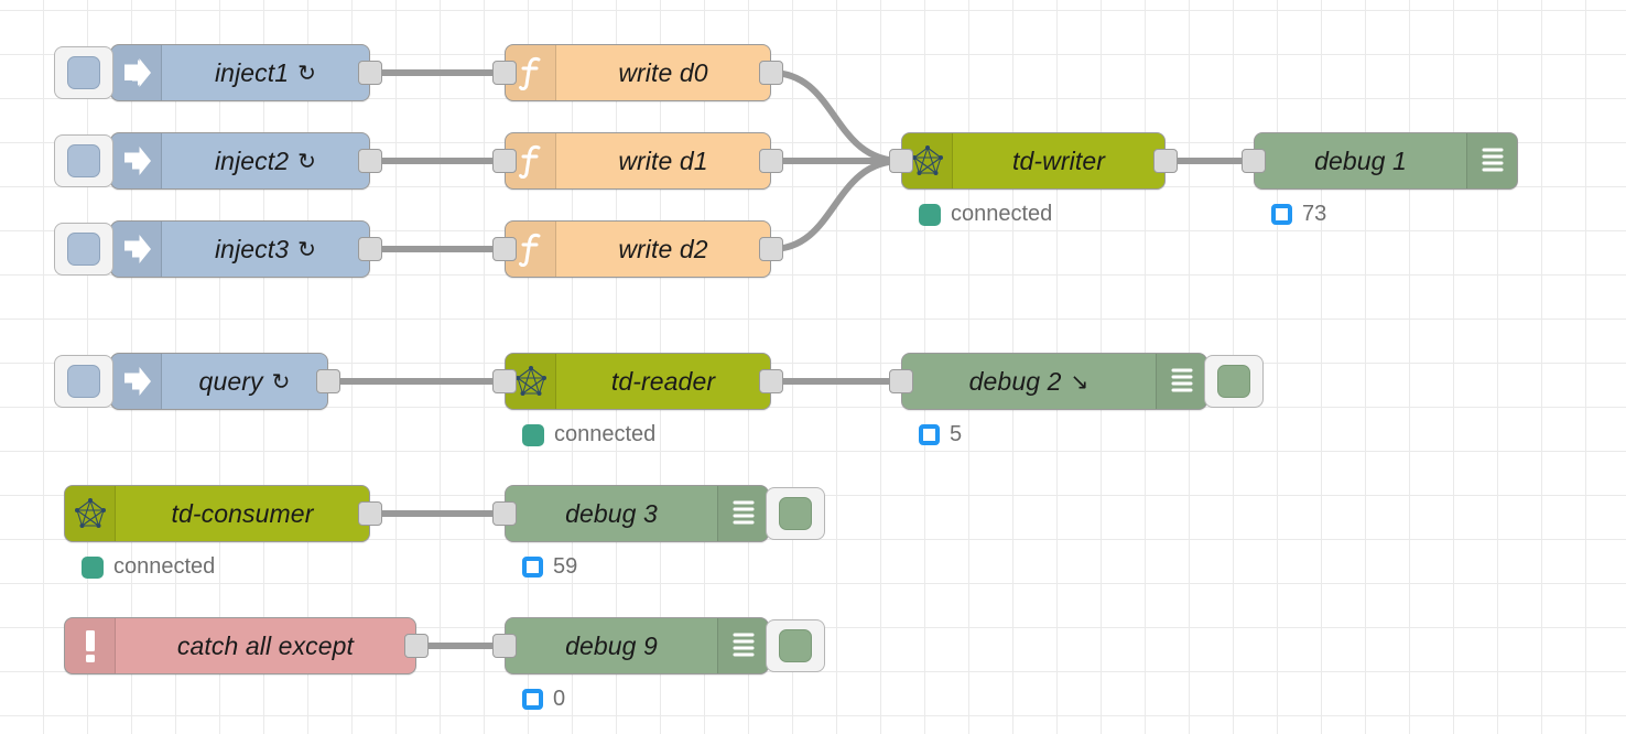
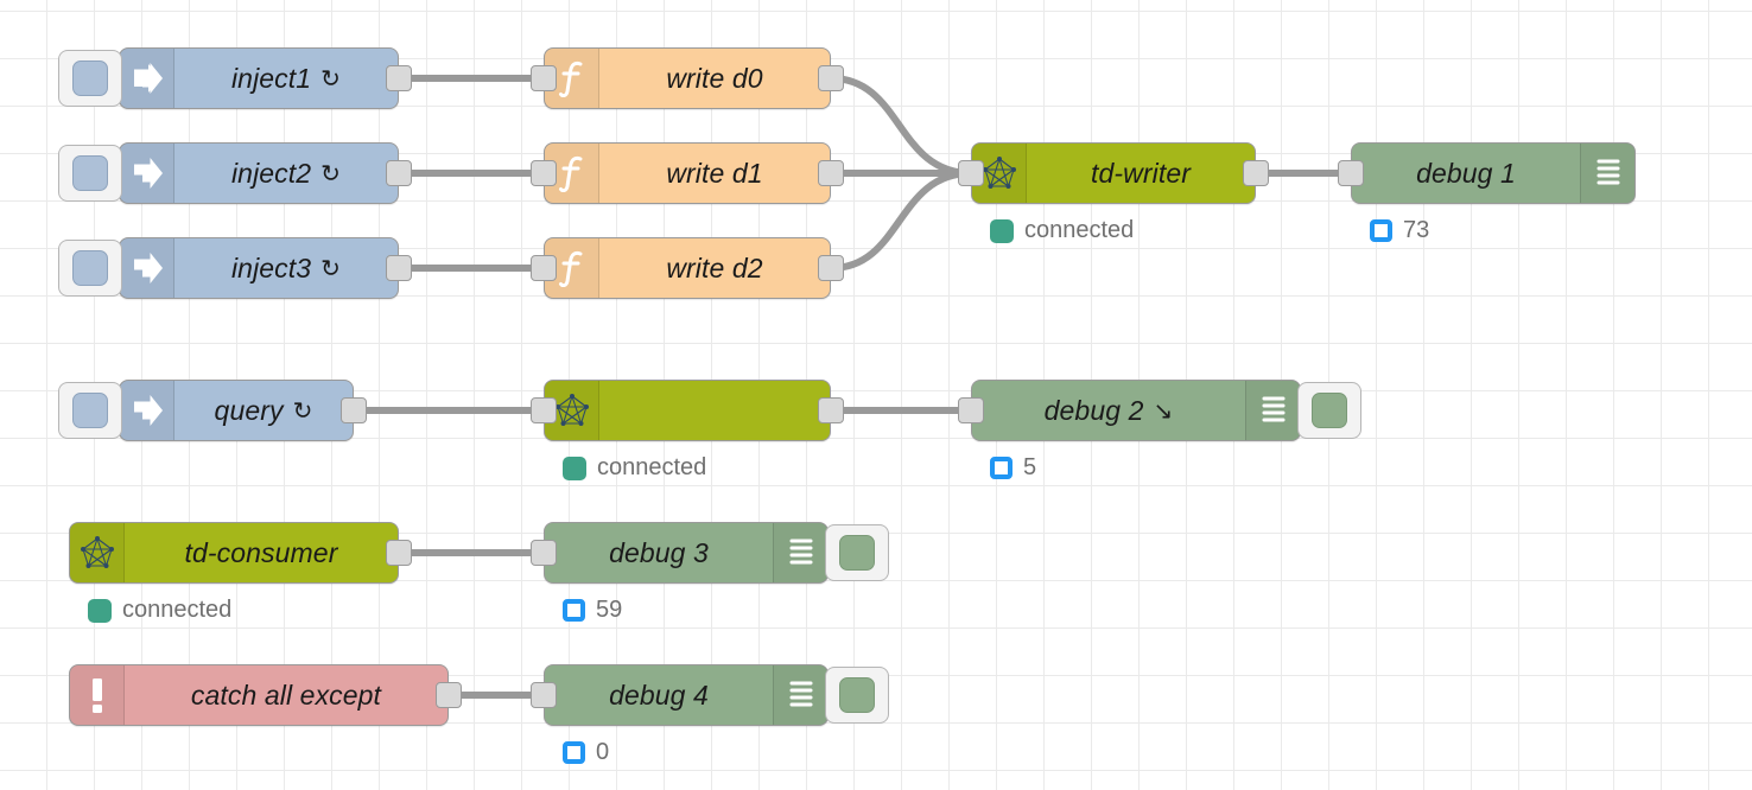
  inject1
  ↻
  write d0
  inject2
  ↻
  write d1
  td-writer
  connected
  debug 1
  73
  inject3
  ↻
  write d2
  query
  ↻
- td-reader
  connected
  debug 2
  ↘
  5
  td-consumer
  connected
  debug 3
  59
  catch all except
- debug 9
+ debug 4
  0
